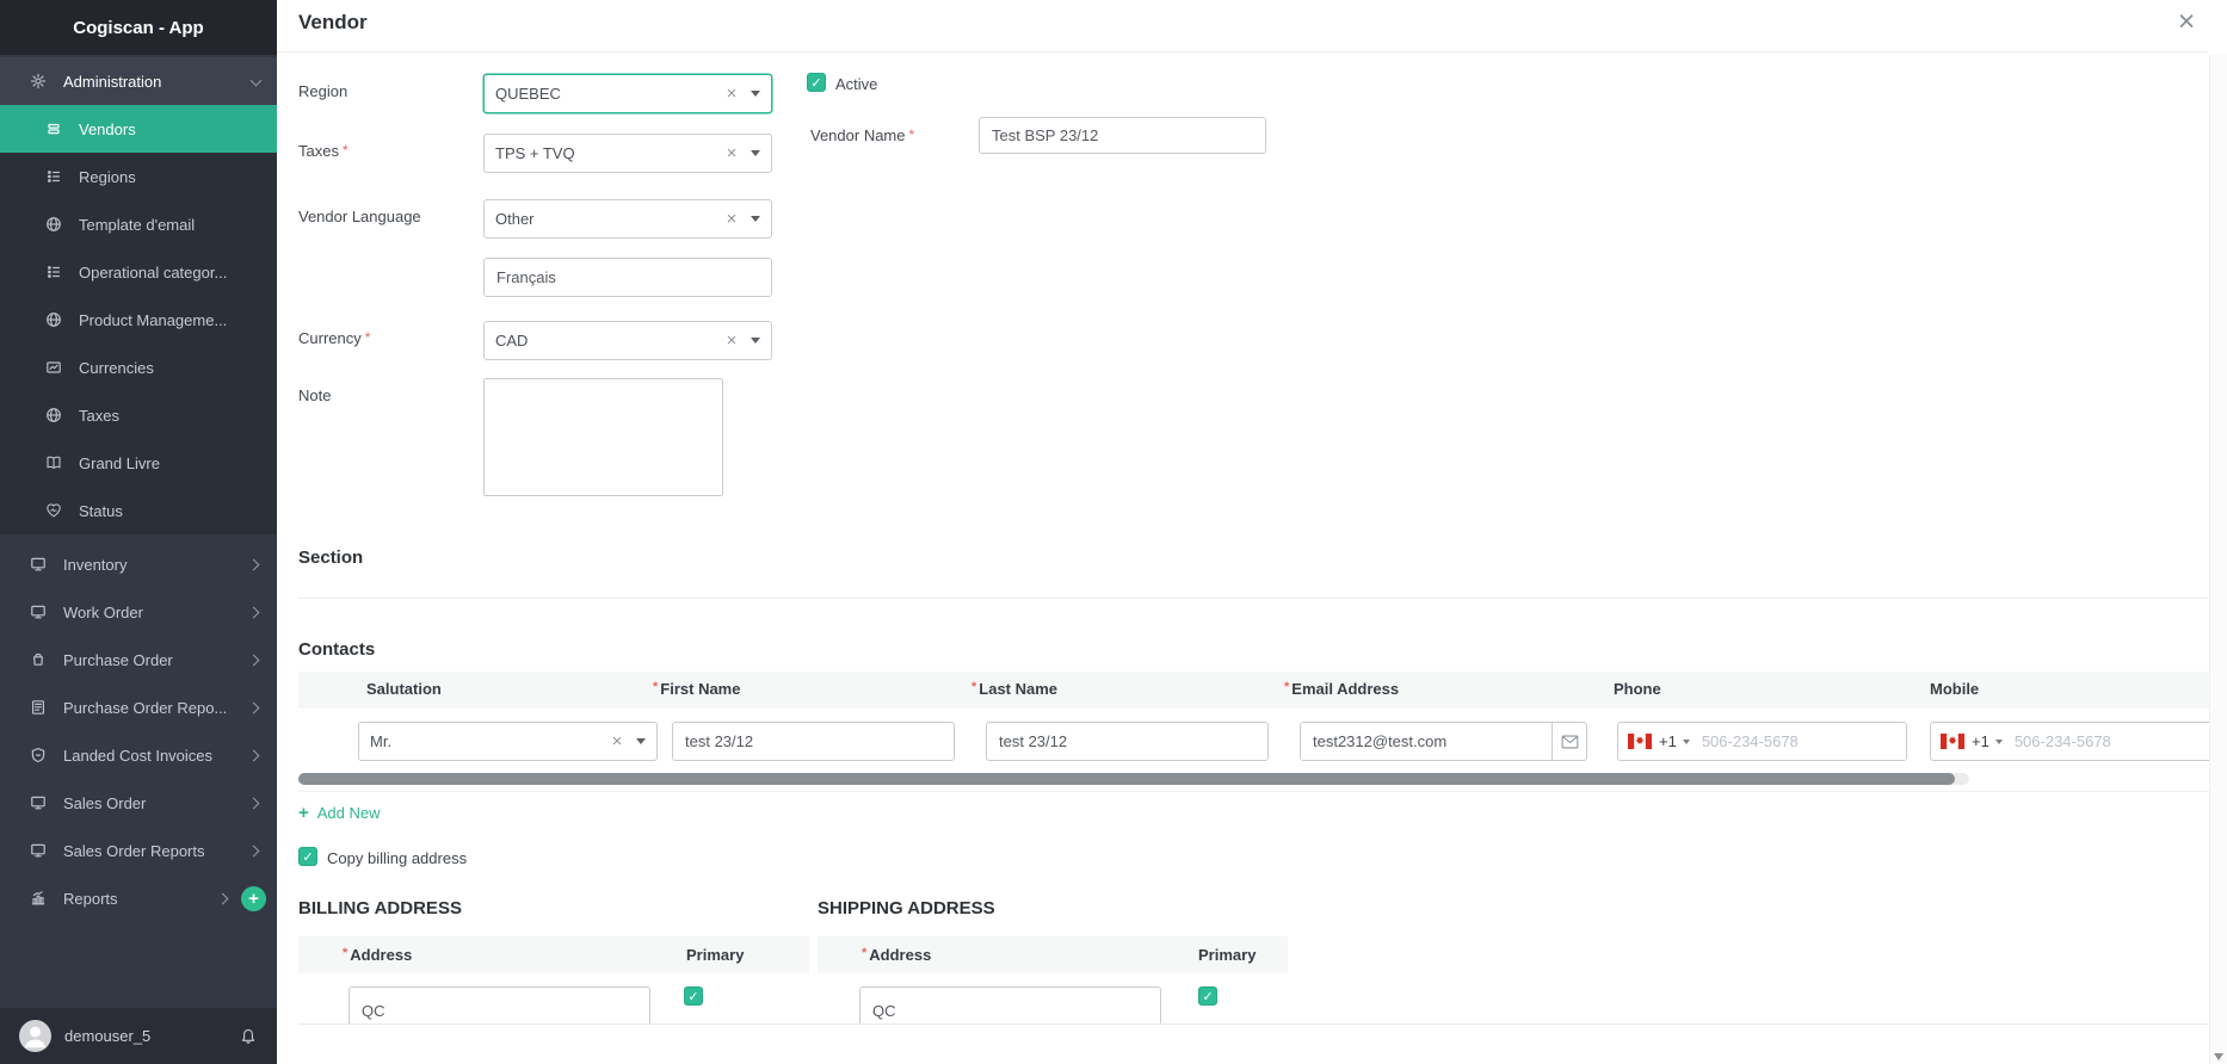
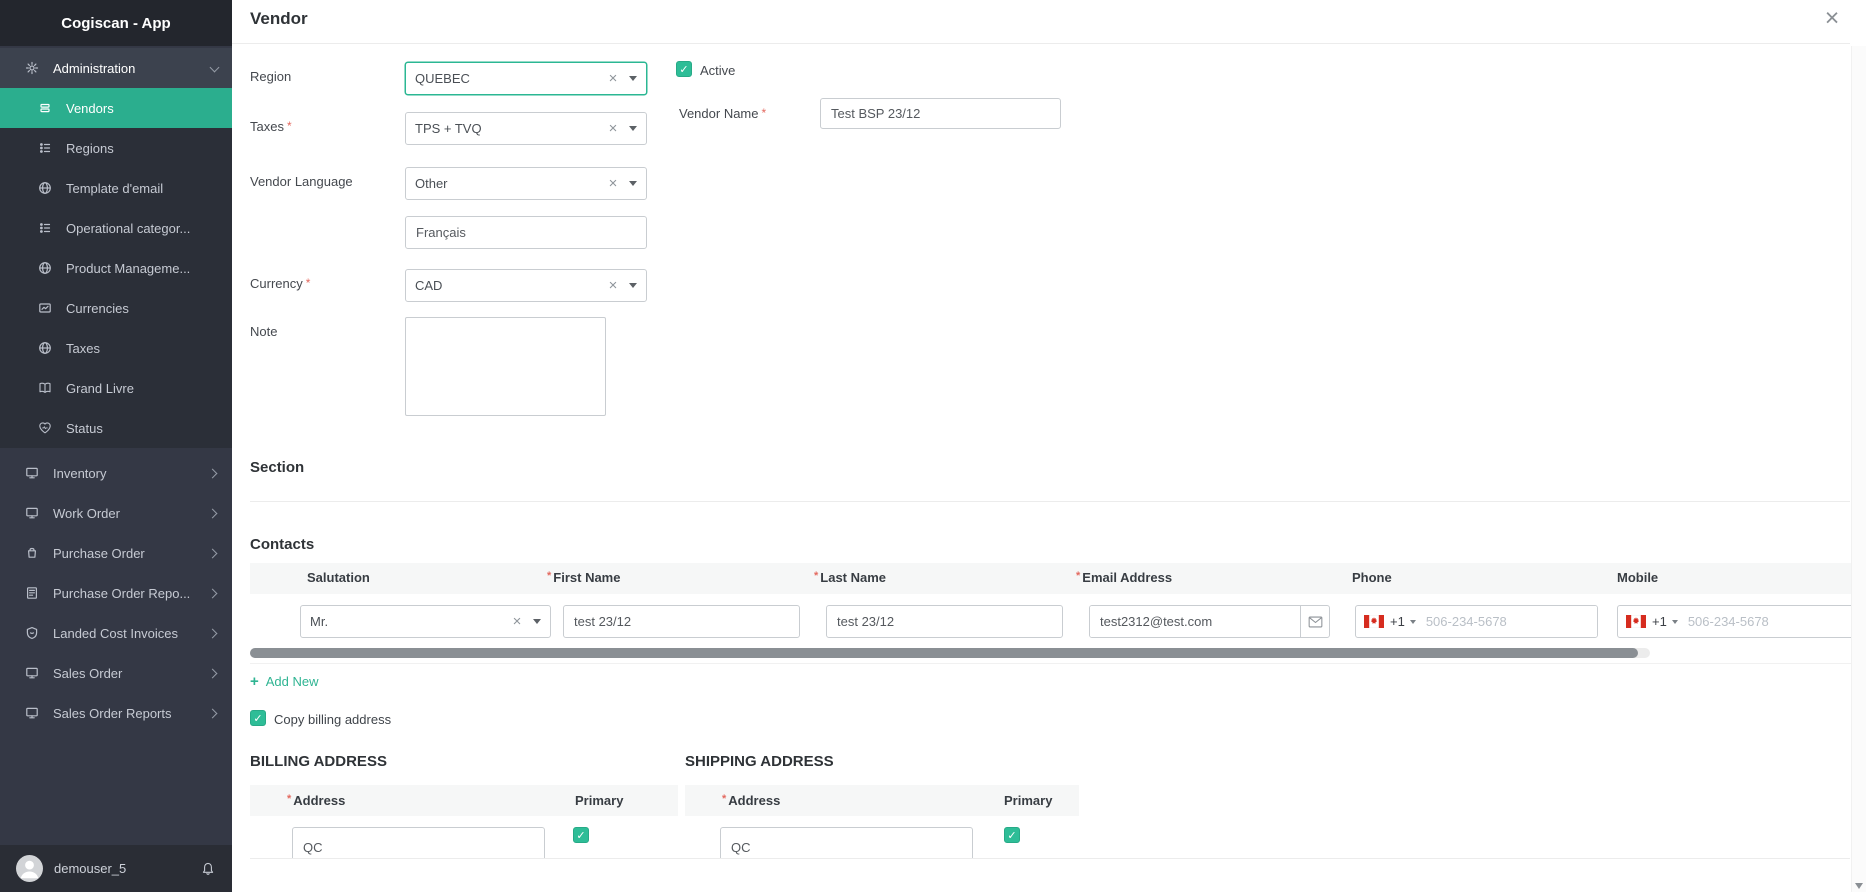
  Cogiscan - App
  Administration
  Vendors
  Regions
  Template d'email
  Operational categor...
  Product Manageme...
  Currencies
  Taxes
  Grand Livre
  Status
  Inventory
  Work Order
  Purchase Order
  Purchase Order Repo...
  Landed Cost Invoices
  Sales Order
  Sales Order Reports
- Reports
  demouser_5
  Vendor
  Region
  QUEBEC
  Active
  Taxes
  TPS + TVQ
  Vendor Name
  Test BSP 23/12
  Vendor Language
  Other
  Français
  Currency
  CAD
  Note
  Section
  Contacts
  Salutation
  First Name
  Last Name
  Email Address
  Phone
  Mobile
  Mr.
  test 23/12
  test 23/12
  test2312@test.com
  +1
  506-234-5678
  +1
  506-234-5678
  Add New
  Copy billing address
  BILLING ADDRESS
  SHIPPING ADDRESS
  Address
  Primary
  Address
  Primary
  QC
  QC
